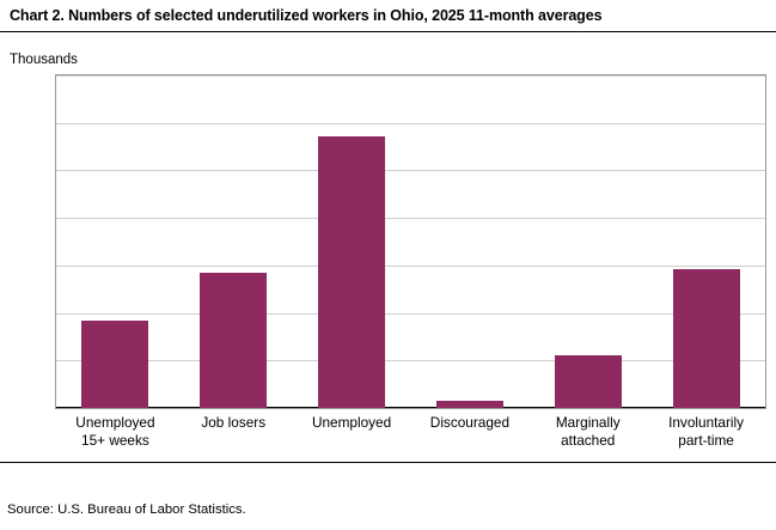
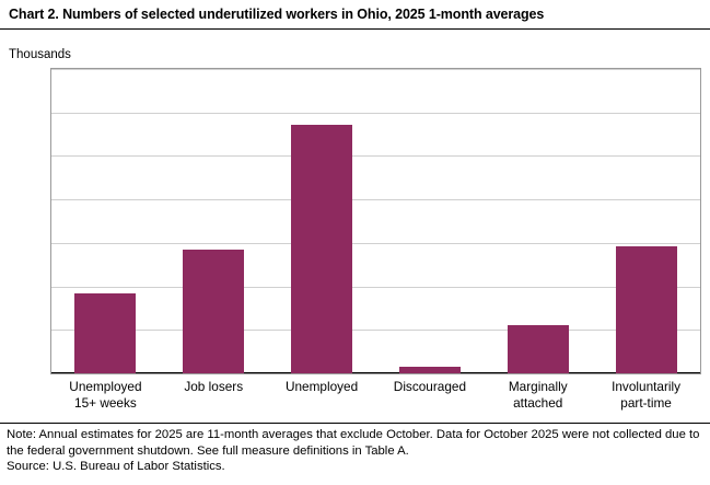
- Chart 2. Numbers of selected underutilized workers in Ohio, 2025 11-month averages
+ Chart 2. Numbers of selected underutilized workers in Ohio, 2025 1-month averages
  Thousands
  Unemployed
  15+ weeks
  Job losers
  Unemployed
  Discouraged
  Marginally
  attached
  Involuntarily
  part-time
+ Note: Annual estimates for 2025 are 11-month averages that exclude October. Data for October 2025 were not collected due to the federal government shutdown. See full measure definitions in Table A.
  Source: U.S. Bureau of Labor Statistics.
